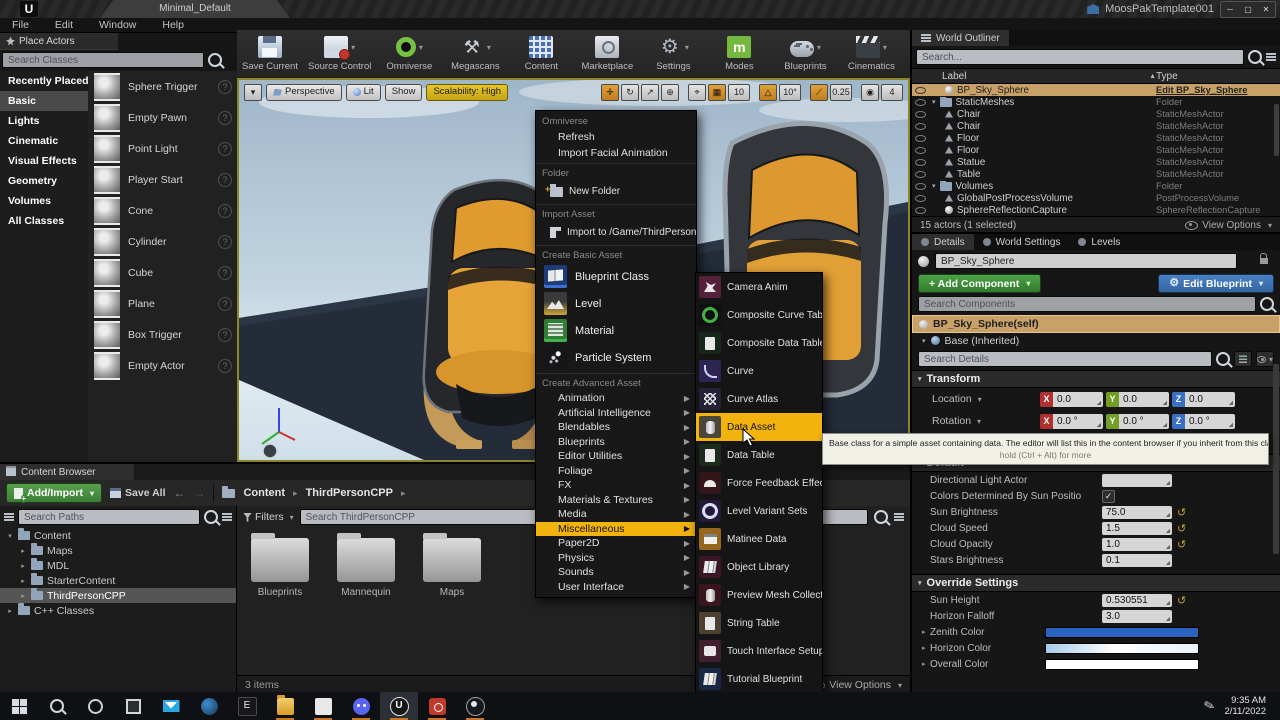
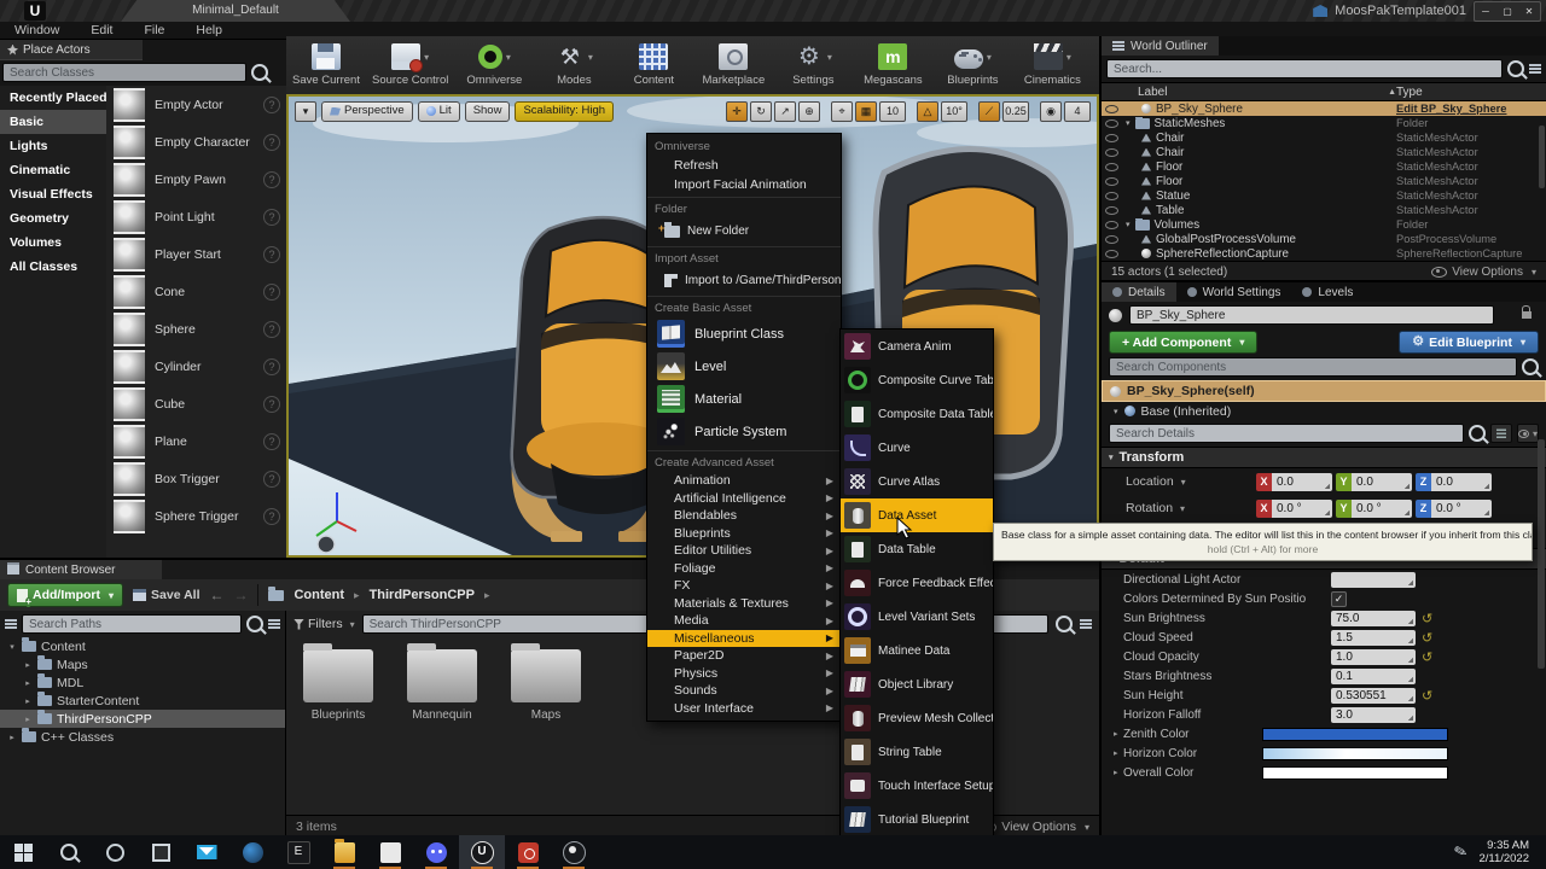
  U
  Minimal_Default
  MoosPakTemplate001
  ─
  ▢
  ✕
- File
+ Window
  Edit
- Window
+ File
  Help
  Place Actors
  Search Classes
  Recently Placed
  Basic
  Lights
  Cinematic
  Visual Effects
  Geometry
  Volumes
  All Classes
- Sphere Trigger
+ Empty Actor
+ Empty Character
  Empty Pawn
  Point Light
  Player Start
  Cone
+ Sphere
  Cylinder
  Cube
  Plane
  Box Trigger
- Empty Actor
+ Sphere Trigger
  Save Current
  ▾
  Source Control
  ▾
  Omniverse
  ▾
- Megascans
+ Modes
  Content
  Marketplace
  ▾
  Settings
- Modes
+ Megascans
  ▾
  Blueprints
  ▾
  Cinematics
  ▾
  Perspective
  Lit
  Show
  Scalability: High
  ✛
  ↻
  ↗
  ⊕
  ⌖
  ▦
  10
  △
  10°
  ⟋
  0.25
  ◉
  4
  Content Browser
  Add/Import
  ▾
  Save All
  ←
  →
  Content
  ▸
  ThirdPersonCPP
  ▸
  Search Paths
  Content
  Maps
  MDL
  StarterContent
  ThirdPersonCPP
  C++ Classes
  Filters
  ▾
  Search ThirdPersonCPP
  Blueprints
  Mannequin
  Maps
  3 items
  View Options
  ▾
  World Outliner
  Search...
  Label
  Type
  BP_Sky_Sphere
  Edit BP_Sky_Sphere
  StaticMeshes
  Folder
  Chair
  StaticMeshActor
  Chair
  StaticMeshActor
  Floor
  StaticMeshActor
  Floor
  StaticMeshActor
  Statue
  StaticMeshActor
  Table
  StaticMeshActor
  Volumes
  Folder
  GlobalPostProcessVolume
  PostProcessVolume
  SphereReflectionCapture
  SphereReflectionCapture
  15 actors (1 selected)
  View Options
  ▾
  Details
  World Settings
  Levels
  BP_Sky_Sphere
  + Add Component
  ▾
  ⚙
  Edit Blueprint
  ▾
  Search Components
  BP_Sky_Sphere(self)
  Base (Inherited)
  Search Details
  ▾
  Transform
  Location ▾
  X
  0.0
  Y
  0.0
  Z
  0.0
  Rotation ▾
  X
  0.0 °
  Y
  0.0 °
  Z
  0.0 °
  Directional Light Actor
  Colors Determined By Sun Positio
  Sun Brightness
  75.0
  ↺
  Cloud Speed
  1.5
  ↺
  Cloud Opacity
  1.0
  ↺
  Stars Brightness
  0.1
- Override Settings
  Sun Height
  0.530551
  ↺
  Horizon Falloff
  3.0
  Zenith Color
  Horizon Color
  Overall Color
  Omniverse
  Refresh
  Import Facial Animation
  Folder
  New Folder
  Import Asset
  Import to /Game/ThirdPerson
  Create Basic Asset
  Blueprint Class
  Level
  Material
  Particle System
  Create Advanced Asset
  Animation
  ▶
  Artificial Intelligence
  ▶
  Blendables
  ▶
  Blueprints
  ▶
  Editor Utilities
  ▶
  Foliage
  ▶
  FX
  ▶
  Materials & Textures
  ▶
  Media
  ▶
  Miscellaneous
  ▶
  Paper2D
  ▶
  Physics
  ▶
  Sounds
  ▶
  User Interface
  ▶
  Camera Anim
  Composite Curve Tab
  Composite Data Tabl
  Curve
  Curve Atlas
  Data Asset
  Data Table
  Force Feedback Effe
  Level Variant Sets
  Matinee Data
  Object Library
  Preview Mesh Collect
  String Table
  Touch Interface Setup
  Tutorial Blueprint
  Base class for a simple asset containing data. The editor will list this in the content browser if you inherit from this cl
  hold (Ctrl + Alt) for more
  9:35 AM
  2/11/2022
